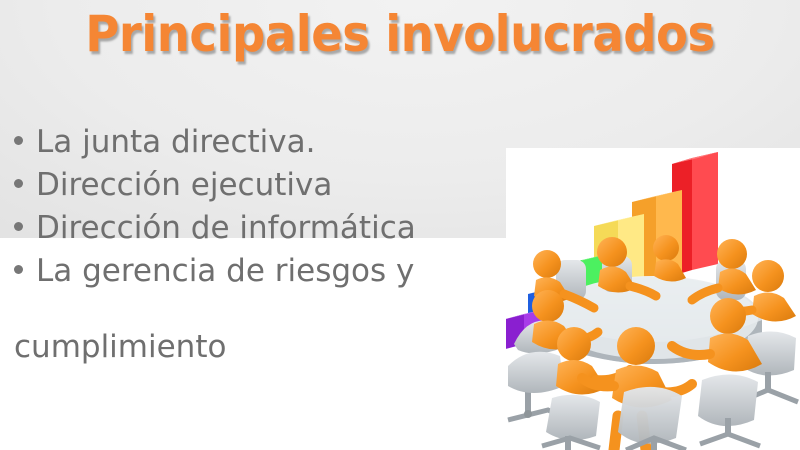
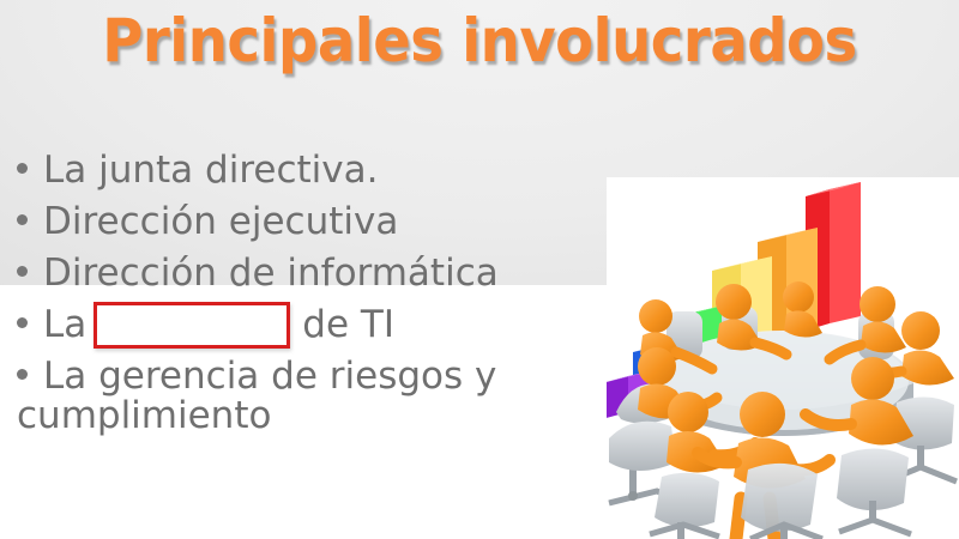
  Principales involucrados
  La junta directiva.
  Dirección ejecutiva
  Dirección de informática
+ La
+ de TI
  La gerencia de riesgos y
  cumplimiento
